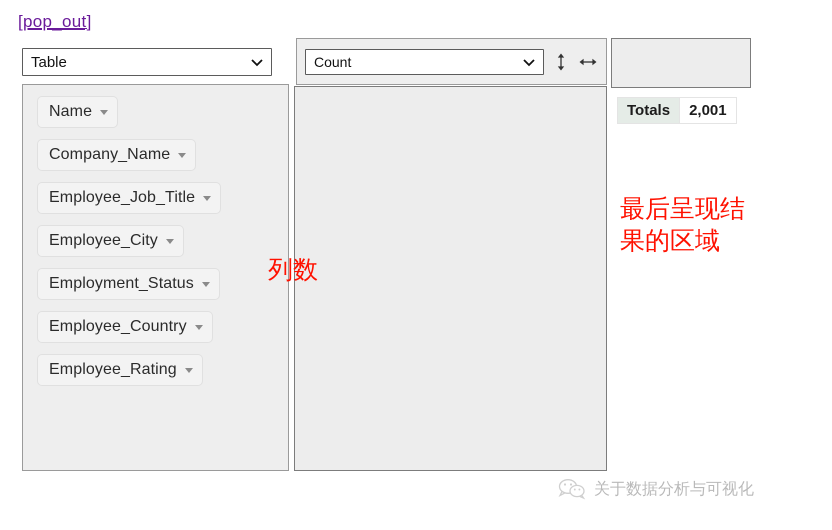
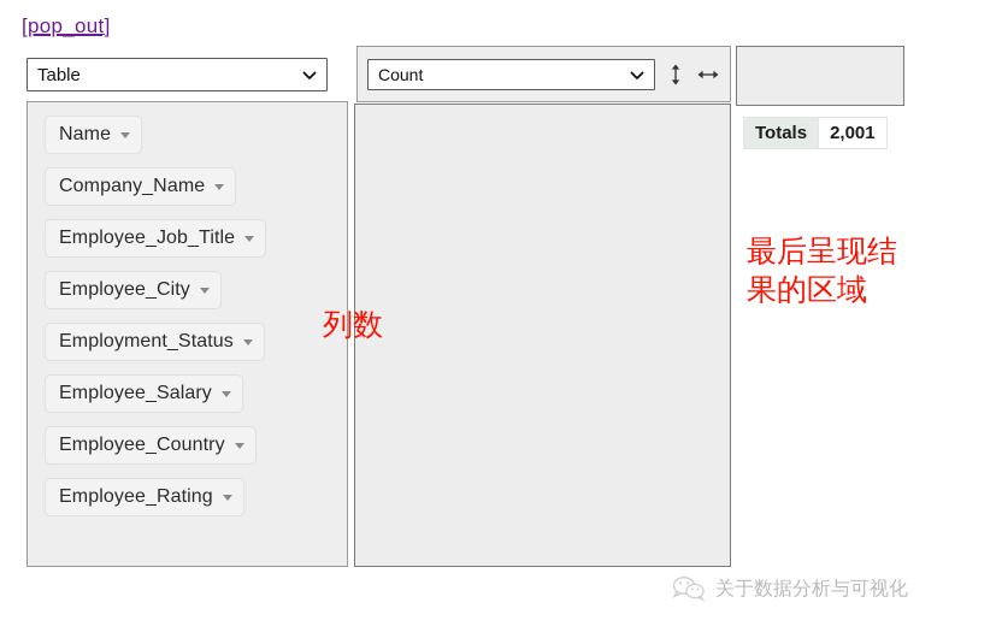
  [pop_out]
  Table
  Name
  Company_Name
  Employee_Job_Title
  Employee_City
  Employment_Status
+ Employee_Salary
  Employee_Country
  Employee_Rating
  Count
  Totals	2,001
  列数
  最后呈现结
  果的区域
  关于数据分析与可视化
